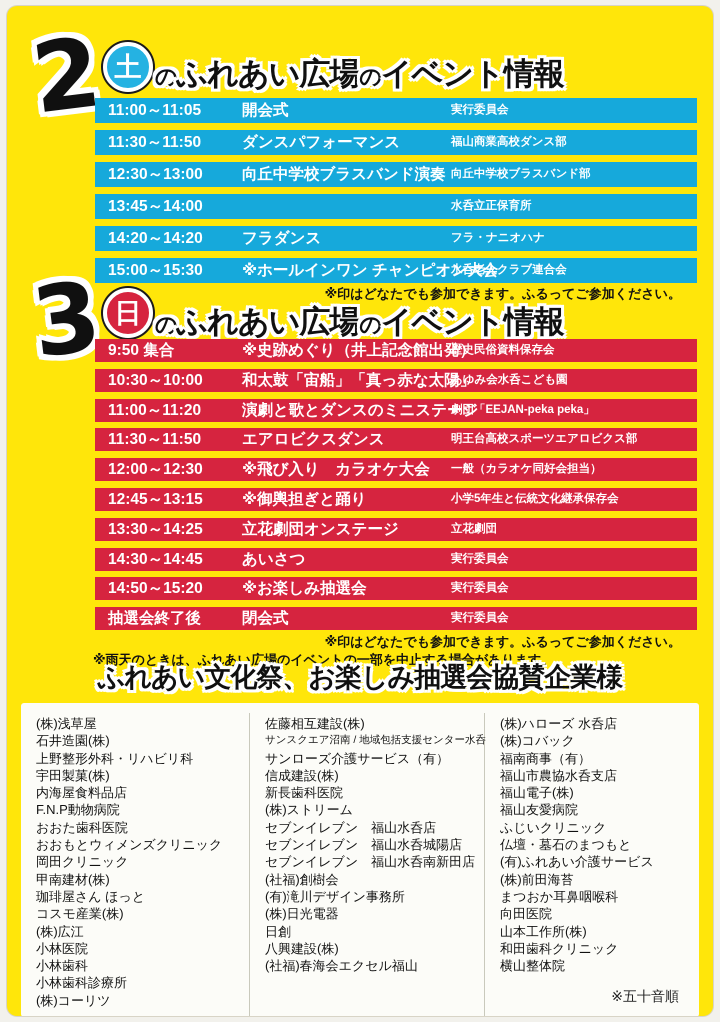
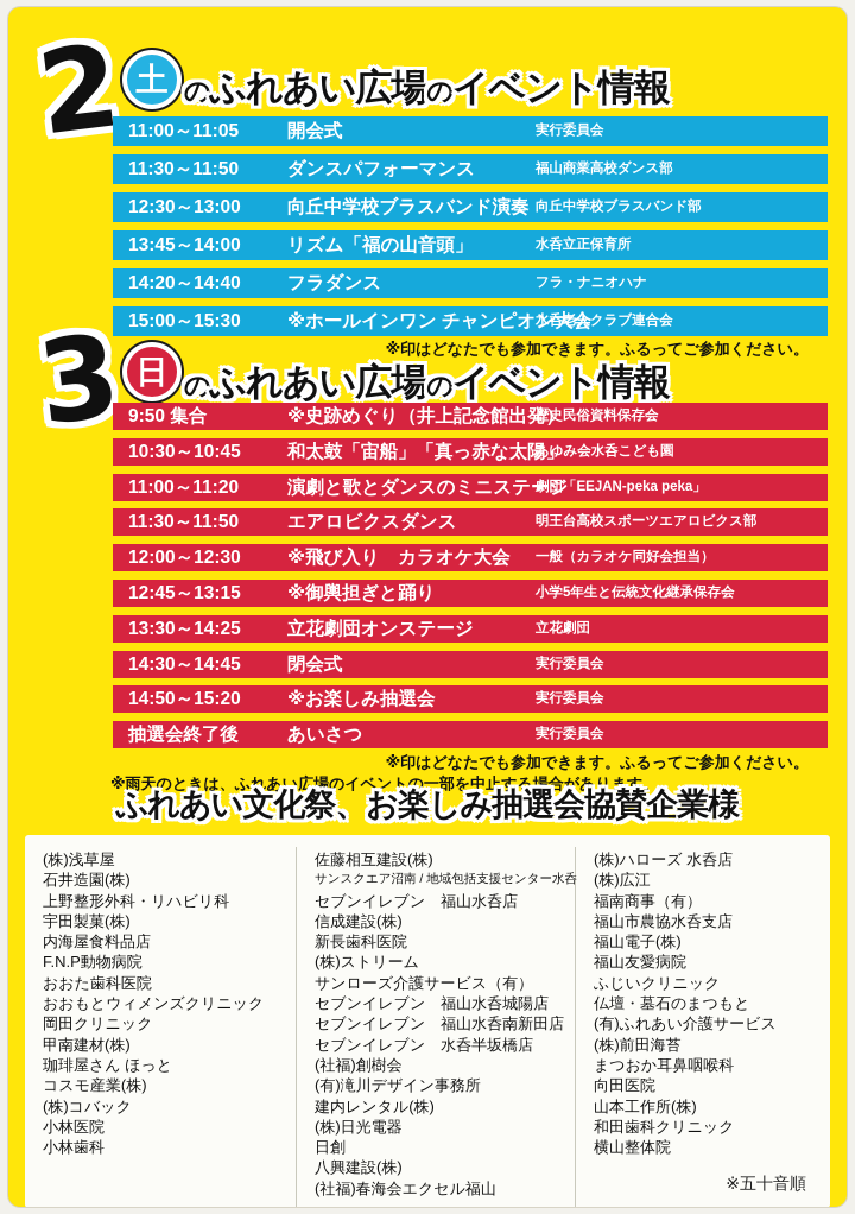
  土
  のふれあい広場のイベント情報
  11:00～11:05
  開会式
  実行委員会
  11:30～11:50
  ダンスパフォーマンス
  福山商業高校ダンス部
  12:30～13:00
  向丘中学校ブラスバンド演奏
  向丘中学校ブラスバンド部
  13:45～14:00
+ リズム「福の山音頭」
  水呑立正保育所
- 14:20～14:20
+ 14:20～14:40
  フラダンス
  フラ・ナニオハナ
  15:00～15:30
  ※ホールインワン チャンピオン大会
  水呑老人クラブ連合会
  ※印はどなたでも参加できます。ふるってご参加ください。
  日
  のふれあい広場のイベント情報
  9:50 集合
  ※史跡めぐり（井上記念館出発）
  歴史民俗資料保存会
- 10:30～10:00
+ 10:30～10:45
  和太鼓「宙船」「真っ赤な太陽」
  あゆみ会水呑こども園
  11:00～11:20
  演劇と歌とダンスのミニステージ
  劇団「EEJAN-peka peka」
  11:30～11:50
  エアロビクスダンス
  明王台高校スポーツエアロビクス部
  12:00～12:30
  ※飛び入り カラオケ大会
  一般（カラオケ同好会担当）
  12:45～13:15
  ※御輿担ぎと踊り
  小学5年生と伝統文化継承保存会
  13:30～14:25
  立花劇団オンステージ
  立花劇団
  14:30～14:45
- あいさつ
+ 閉会式
  実行委員会
  14:50～15:20
  ※お楽しみ抽選会
  実行委員会
  抽選会終了後
- 閉会式
+ あいさつ
  実行委員会
  ※印はどなたでも参加できます。ふるってご参加ください。
  ※雨天のときは、ふれあい広場のイベントの一部を中止する場合があります。
  ふれあい文化祭、お楽しみ抽選会協賛企業様
  (株)浅草屋
  石井造園(株)
  上野整形外科・リハビリ科
  宇田製菓(株)
  内海屋食料品店
  F.N.P動物病院
  おおた歯科医院
  おおもとウィメンズクリニック
  岡田クリニック
  甲南建材(株)
  珈琲屋さん ほっと
  コスモ産業(株)
- (株)広江
+ (株)コバック
  小林医院
  小林歯科
- 小林歯科診療所
- (株)コーリツ
  佐藤相互建設(株)
  サンスクエア沼南 / 地域包括支援センター水呑
- サンローズ介護サービス（有）
+ セブンイレブン 福山水呑店
  信成建設(株)
  新長歯科医院
  (株)ストリーム
- セブンイレブン 福山水呑店
+ サンローズ介護サービス（有）
  セブンイレブン 福山水呑城陽店
  セブンイレブン 福山水呑南新田店
+ セブンイレブン 水呑半坂橋店
  (社福)創樹会
  (有)滝川デザイン事務所
+ 建内レンタル(株)
  (株)日光電器
  日創
  八興建設(株)
  (社福)春海会エクセル福山
  (株)ハローズ 水呑店
- (株)コバック
+ (株)広江
  福南商事（有）
  福山市農協水呑支店
  福山電子(株)
  福山友愛病院
  ふじいクリニック
  仏壇・墓石のまつもと
  (有)ふれあい介護サービス
  (株)前田海苔
  まつおか耳鼻咽喉科
  向田医院
  山本工作所(株)
  和田歯科クリニック
  横山整体院
  ※五十音順
